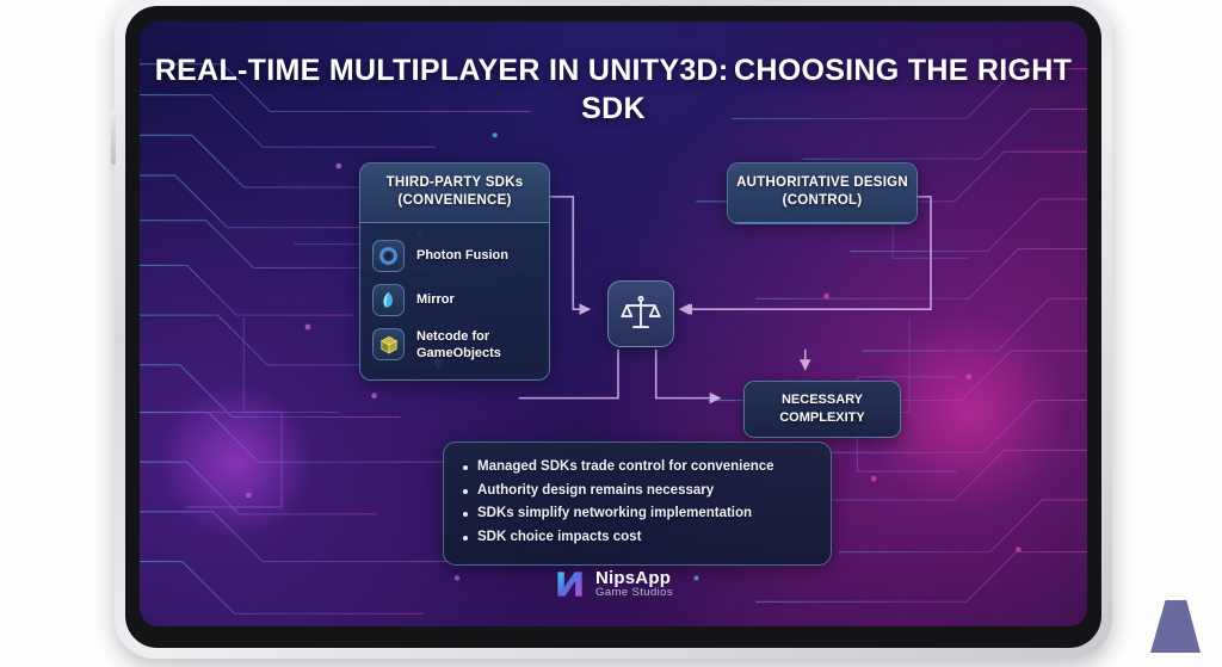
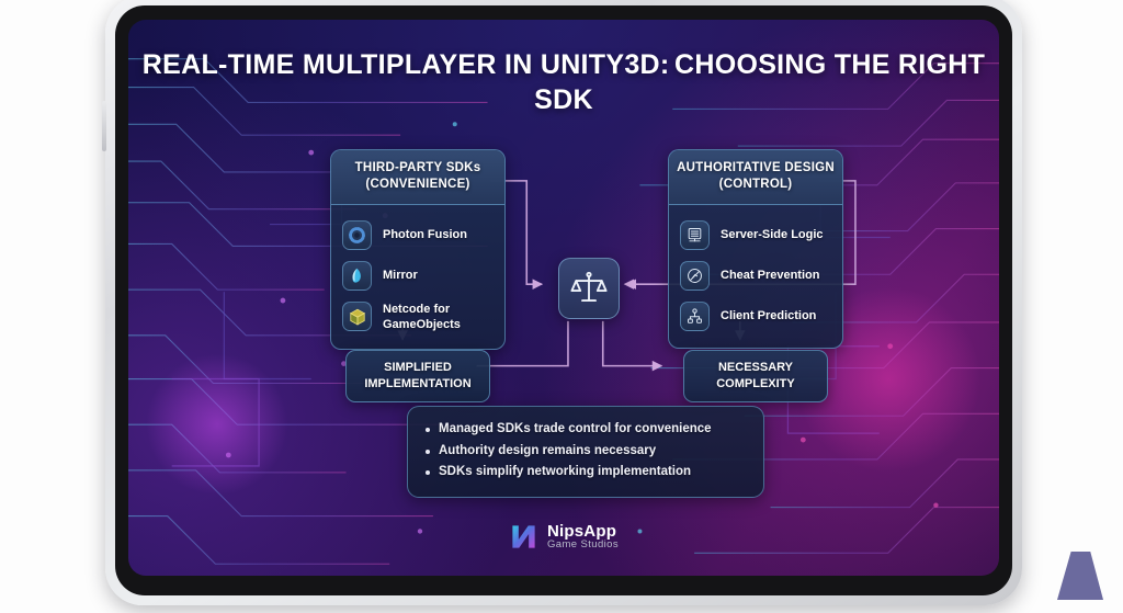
  REAL-TIME MULTIPLAYER IN UNITY3D: CHOOSING THE RIGHT SDK
  THIRD-PARTY SDKs
  (CONVENIENCE)
  Photon Fusion
  Mirror
  Netcode for GameObjects
  AUTHORITATIVE DESIGN
  (CONTROL)
+ Server-Side Logic
+ Cheat Prevention
+ Client Prediction
+ SIMPLIFIED
+ IMPLEMENTATION
  NECESSARY
  COMPLEXITY
  Managed SDKs trade control for convenience
  Authority design remains necessary
  SDKs simplify networking implementation
- SDK choice impacts cost
  NipsApp
  Game Studios
